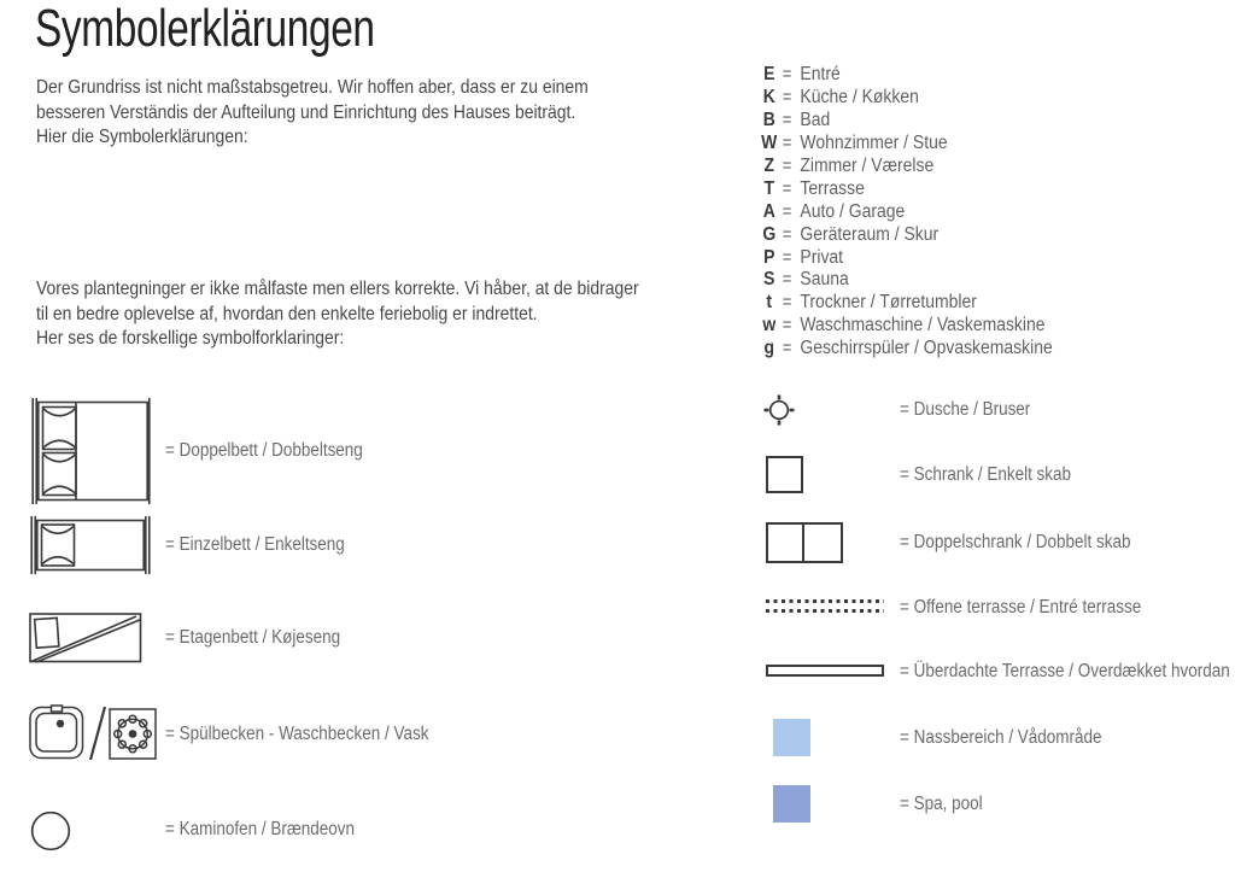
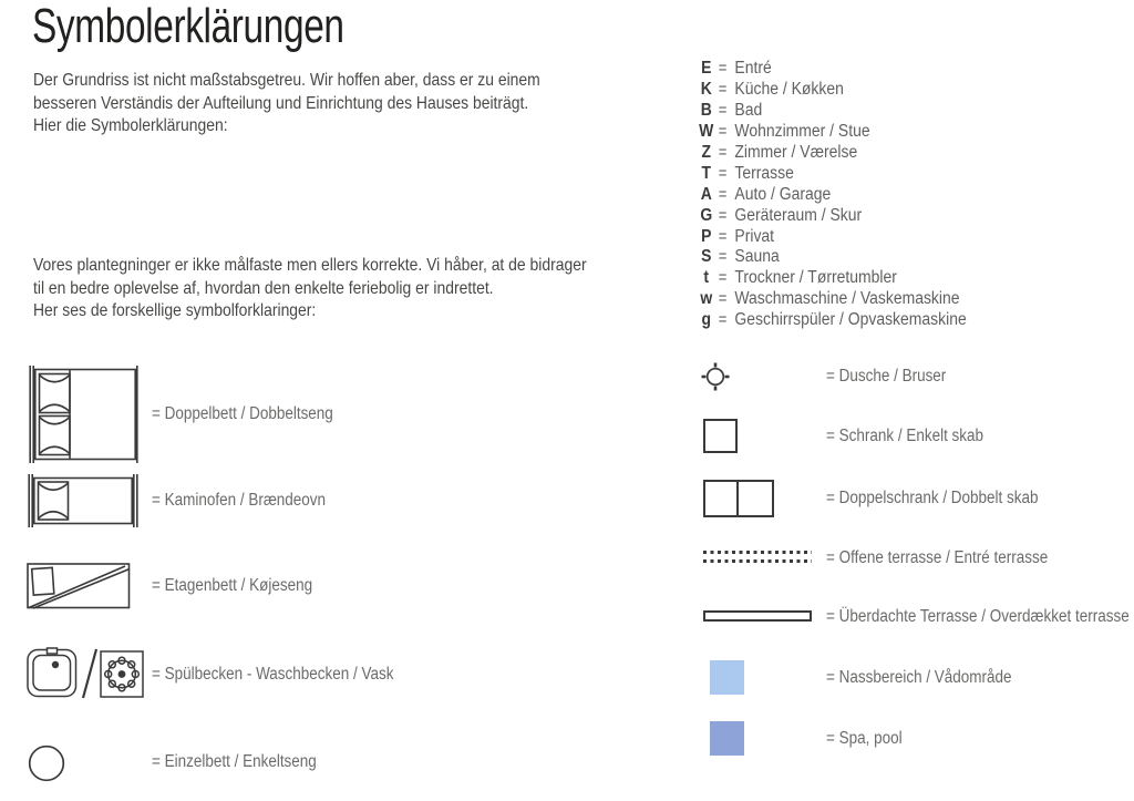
  Symbolerklärungen
  Der Grundriss ist nicht maßstabsgetreu. Wir hoffen aber, dass er zu einem
  besseren Verständis der Aufteilung und Einrichtung des Hauses beiträgt.
  Hier die Symbolerklärungen:
  Vores plantegninger er ikke målfaste men ellers korrekte. Vi håber, at de bidrager
  til en bedre oplevelse af, hvordan den enkelte feriebolig er indrettet.
  Her ses de forskellige symbolforklaringer:
  E
  =
  Entré
  K
  =
  Küche / Køkken
  B
  =
  Bad
  W
  =
  Wohnzimmer / Stue
  Z
  =
  Zimmer / Værelse
  T
  =
  Terrasse
  A
  =
  Auto / Garage
  G
  =
  Geräteraum / Skur
  P
  =
  Privat
  S
  =
  Sauna
  t
  =
  Trockner / Tørretumbler
  w
  =
  Waschmaschine / Vaskemaskine
  g
  =
  Geschirrspüler / Opvaskemaskine
  = Doppelbett / Dobbeltseng
- = Einzelbett / Enkeltseng
+ = Kaminofen / Brændeovn
  = Etagenbett / Køjeseng
  = Spülbecken - Waschbecken / Vask
- = Kaminofen / Brændeovn
+ = Einzelbett / Enkeltseng
  = Dusche / Bruser
  = Schrank / Enkelt skab
  = Doppelschrank / Dobbelt skab
  = Offene terrasse / Entré terrasse
- = Überdachte Terrasse / Overdækket hvordan
+ = Überdachte Terrasse / Overdækket terrasse
  = Nassbereich / Vådområde
  = Spa, pool
